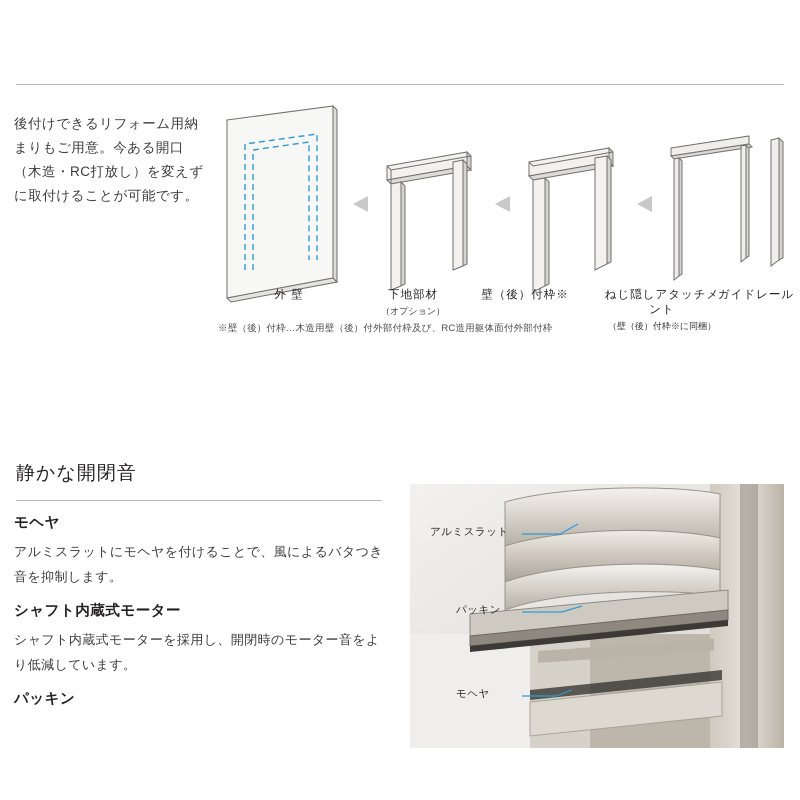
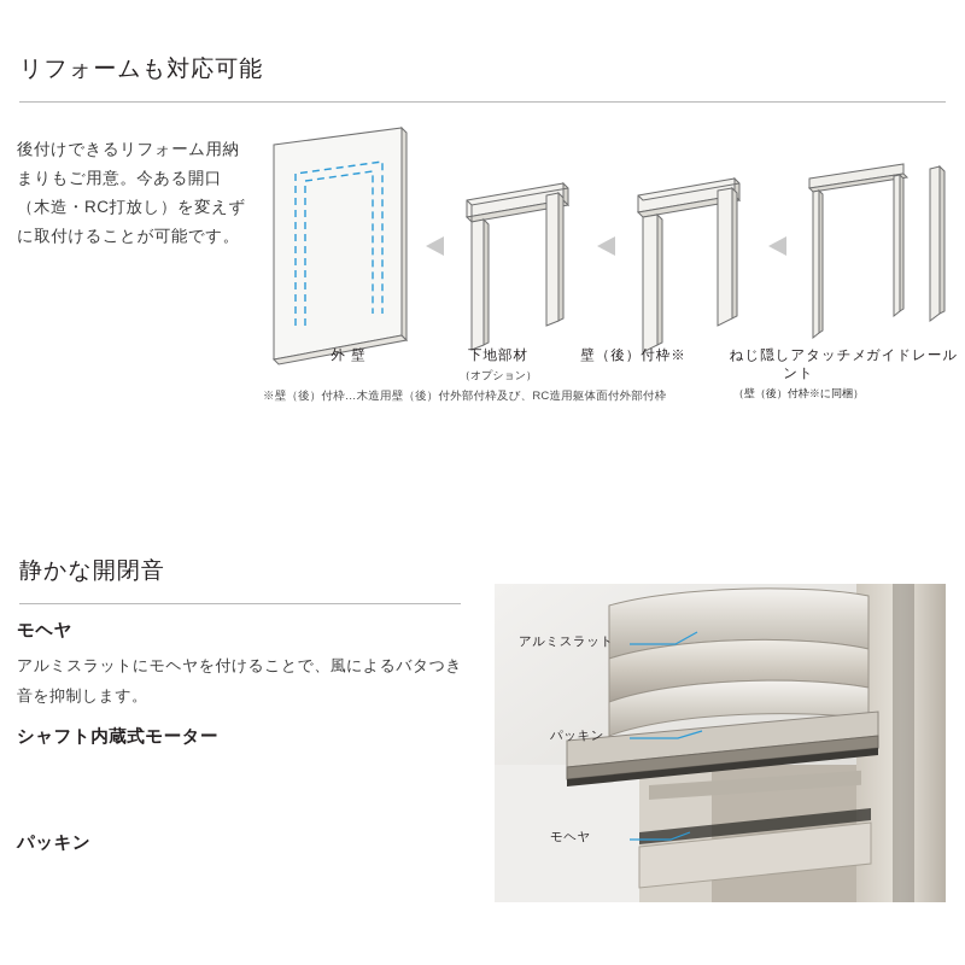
+ リフォームも対応可能
  後付けできるリフォーム用納まりもご用意。今ある開口（木造・RC打放し）を変えずに取付けることが可能です。
  外 壁
  下地部材
  （オプション）
  壁（後）付枠※
  ねじ隠しアタッチメント
  （壁（後）付枠※に同梱）
  ガイドレール
  ※壁（後）付枠…木造用壁（後）付外部付枠及び、RC造用躯体面付外部付枠
  静かな開閉音
  モヘヤ
  アルミスラットにモヘヤを付けることで、風によるバタつき音を抑制します。
  シャフト内蔵式モーター
- シャフト内蔵式モーターを採用し、開閉時のモーター音をより低減しています。
  パッキン
  アルミスラット
  パッキン
  モヘヤ
